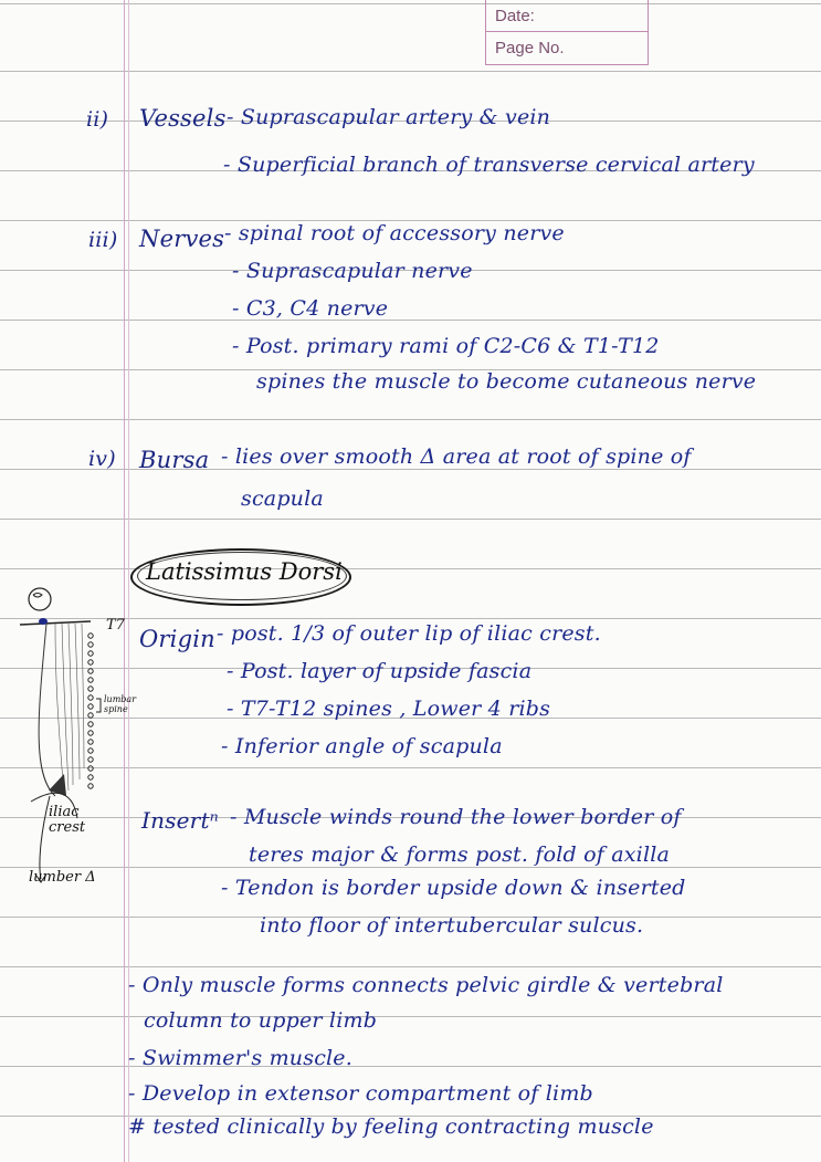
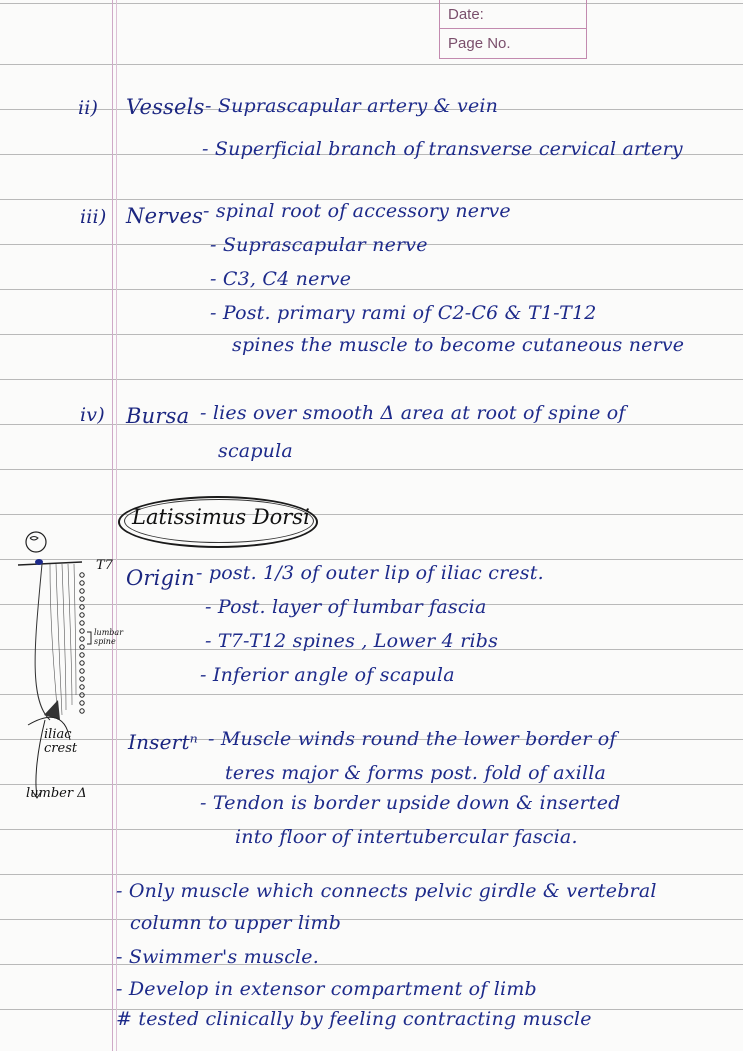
  Date:
  Page No.
  ii)
  Vessels
  - Suprascapular artery & vein
  - Superficial branch of transverse cervical artery
  iii)
  Nerves
  - spinal root of accessory nerve
  - Suprascapular nerve
  - C3, C4 nerve
  - Post. primary rami of C2-C6 & T1-T12
  spines the muscle to become cutaneous nerve
  iv)
  Bursa
  - lies over smooth Δ area at root of spine of
  scapula
  Latissimus Dorsi
  T7
  lumbar spine
  iliac crest
  lumber Δ
  Origin
  - post. 1/3 of outer lip of iliac crest.
- - Post. layer of upside fascia
+ - Post. layer of lumbar fascia
  - T7-T12 spines , Lower 4 ribs
  - Inferior angle of scapula
  Insertⁿ
  - Muscle winds round the lower border of
  teres major & forms post. fold of axilla
  - Tendon is border upside down & inserted
- into floor of intertubercular sulcus.
+ into floor of intertubercular fascia.
- - Only muscle forms connects pelvic girdle & vertebral
+ - Only muscle which connects pelvic girdle & vertebral
  column to upper limb
  - Swimmer's muscle.
  - Develop in extensor compartment of limb
  # tested clinically by feeling contracting muscle
